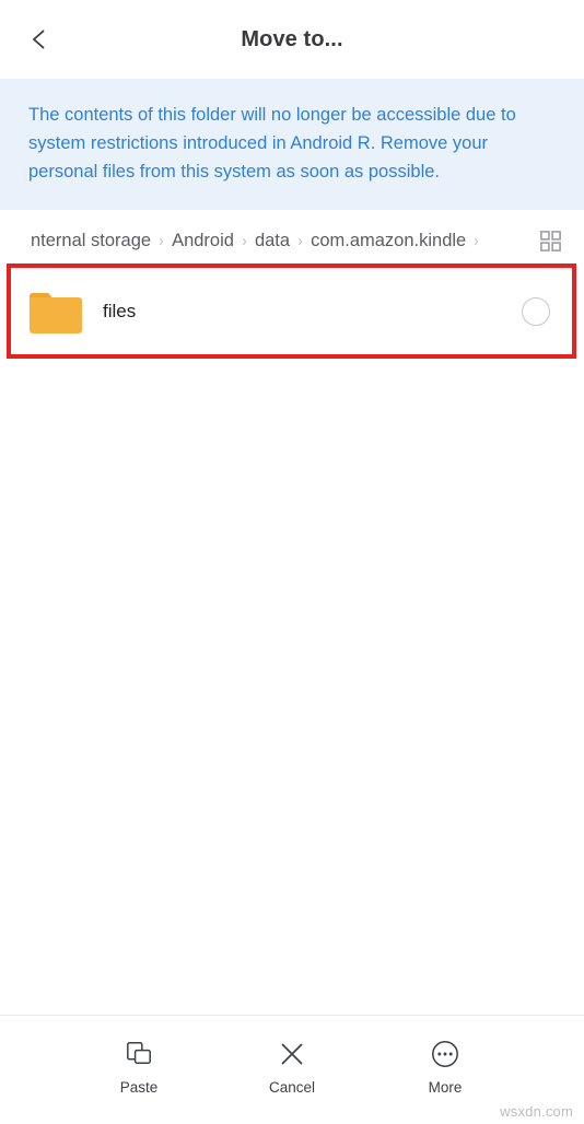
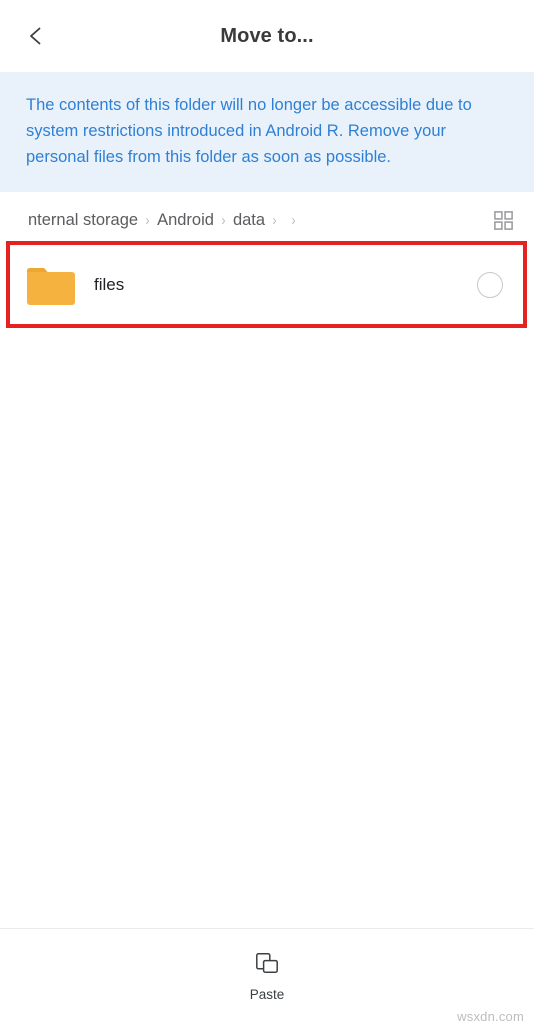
  Move to...
- The contents of this folder will no longer be accessible due to system restrictions introduced in Android R. Remove your personal files from this system as soon as possible.
+ The contents of this folder will no longer be accessible due to system restrictions introduced in Android R. Remove your personal files from this folder as soon as possible.
  nternal storage
  ›
  Android
  ›
  data
  ›
- com.amazon.kindle
  ›
  files
  Paste
- Cancel
- More
  wsxdn.com
